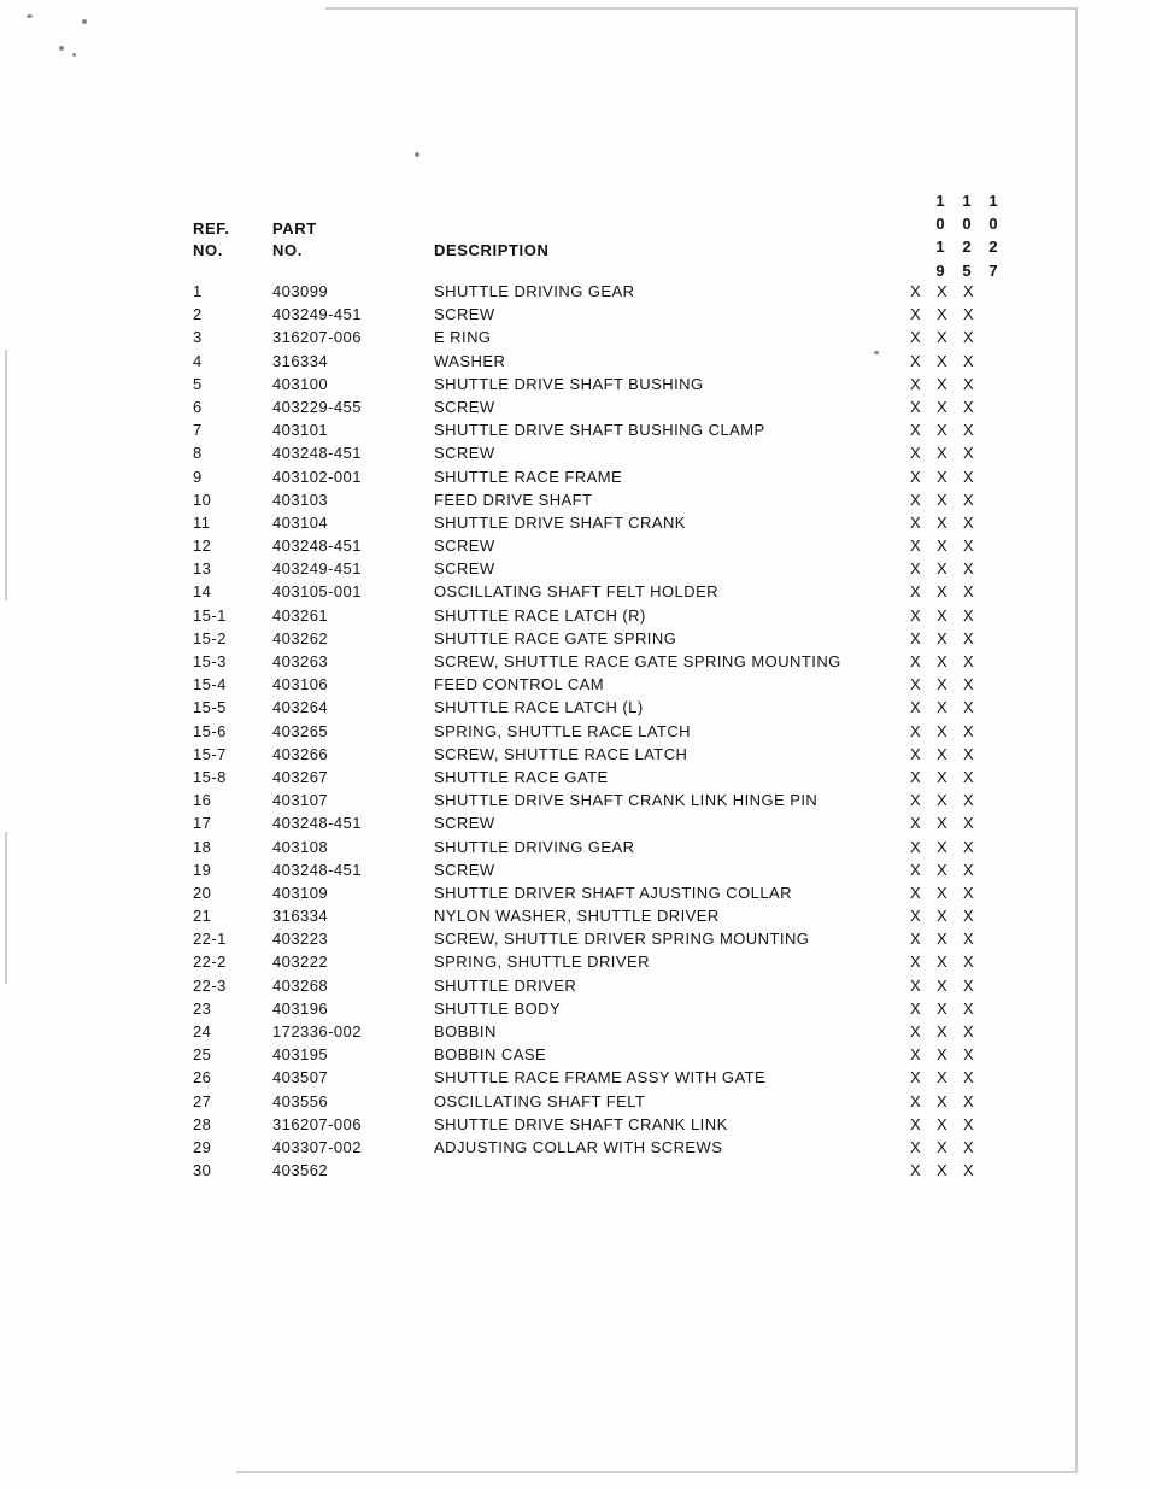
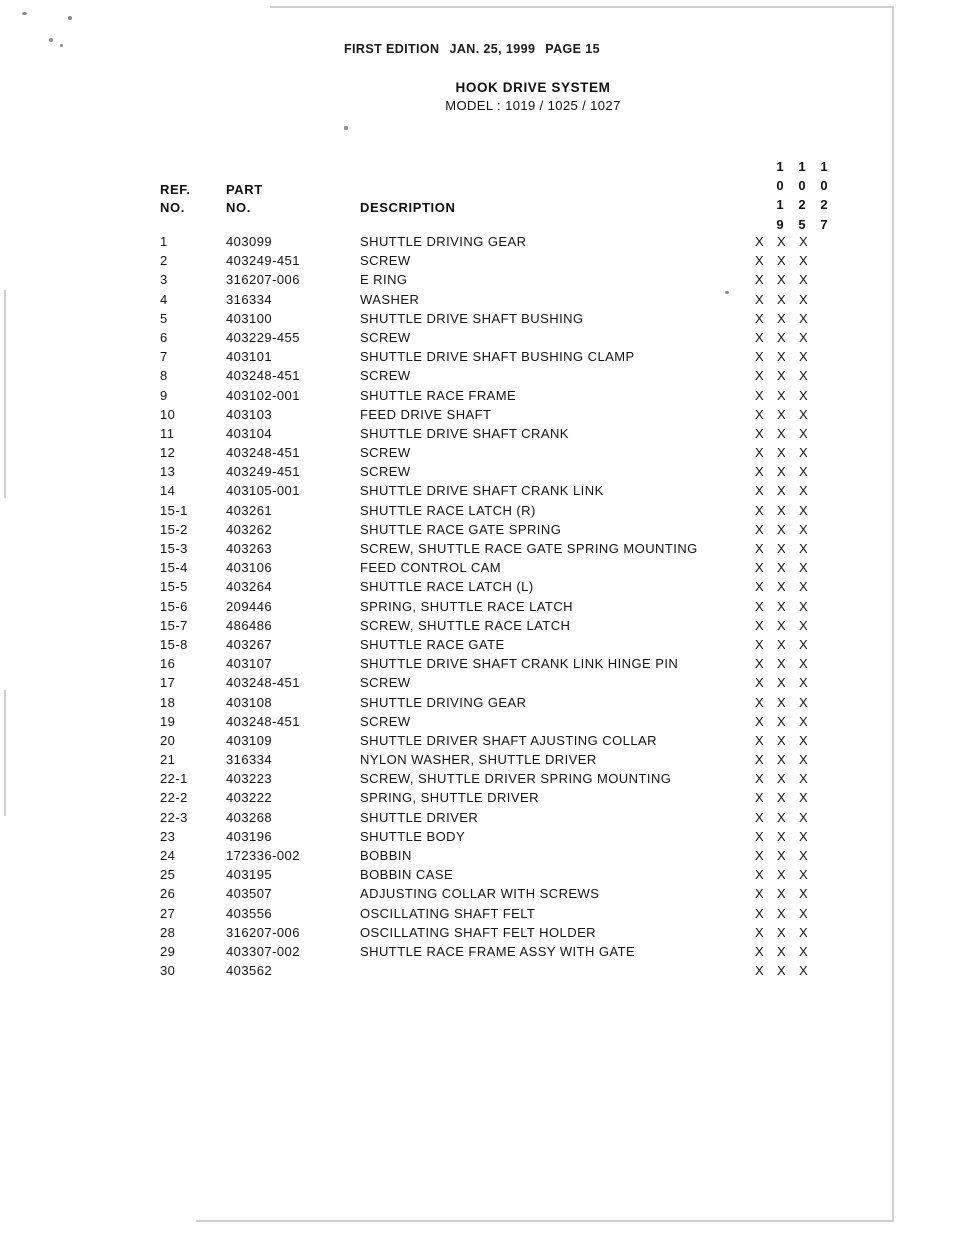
+ FIRST EDITION JAN. 25, 1999 PAGE 15
+ HOOK DRIVE SYSTEM
+ MODEL : 1019 / 1025 / 1027
  1 1 1
  0 0 0
  1 2 2
  9 5 7
  REF.
  NO.
  PART
  NO.
  DESCRIPTION
  1
  403099
  SHUTTLE DRIVING GEAR
  X X X
  2
  403249-451
  SCREW
  X X X
  3
  316207-006
  E RING
  X X X
  4
  316334
  WASHER
  X X X
  5
  403100
  SHUTTLE DRIVE SHAFT BUSHING
  X X X
  6
  403229-455
  SCREW
  X X X
  7
  403101
  SHUTTLE DRIVE SHAFT BUSHING CLAMP
  X X X
  8
  403248-451
  SCREW
  X X X
  9
  403102-001
  SHUTTLE RACE FRAME
  X X X
  10
  403103
  FEED DRIVE SHAFT
  X X X
  11
  403104
  SHUTTLE DRIVE SHAFT CRANK
  X X X
  12
  403248-451
  SCREW
  X X X
  13
  403249-451
  SCREW
  X X X
  14
  403105-001
- OSCILLATING SHAFT FELT HOLDER
+ SHUTTLE DRIVE SHAFT CRANK LINK
  X X X
  15-1
  403261
  SHUTTLE RACE LATCH (R)
  X X X
  15-2
  403262
  SHUTTLE RACE GATE SPRING
  X X X
  15-3
  403263
  SCREW, SHUTTLE RACE GATE SPRING MOUNTING
  X X X
  15-4
  403106
  FEED CONTROL CAM
  X X X
  15-5
  403264
  SHUTTLE RACE LATCH (L)
  X X X
  15-6
- 403265
+ 209446
  SPRING, SHUTTLE RACE LATCH
  X X X
  15-7
- 403266
+ 486486
  SCREW, SHUTTLE RACE LATCH
  X X X
  15-8
  403267
  SHUTTLE RACE GATE
  X X X
  16
  403107
  SHUTTLE DRIVE SHAFT CRANK LINK HINGE PIN
  X X X
  17
  403248-451
  SCREW
  X X X
  18
  403108
  SHUTTLE DRIVING GEAR
  X X X
  19
  403248-451
  SCREW
  X X X
  20
  403109
  SHUTTLE DRIVER SHAFT AJUSTING COLLAR
  X X X
  21
  316334
  NYLON WASHER, SHUTTLE DRIVER
  X X X
  22-1
  403223
  SCREW, SHUTTLE DRIVER SPRING MOUNTING
  X X X
  22-2
  403222
  SPRING, SHUTTLE DRIVER
  X X X
  22-3
  403268
  SHUTTLE DRIVER
  X X X
  23
  403196
  SHUTTLE BODY
  X X X
  24
  172336-002
  BOBBIN
  X X X
  25
  403195
  BOBBIN CASE
  X X X
  26
  403507
- SHUTTLE RACE FRAME ASSY WITH GATE
+ ADJUSTING COLLAR WITH SCREWS
  X X X
  27
  403556
  OSCILLATING SHAFT FELT
  X X X
  28
  316207-006
- SHUTTLE DRIVE SHAFT CRANK LINK
+ OSCILLATING SHAFT FELT HOLDER
  X X X
  29
  403307-002
- ADJUSTING COLLAR WITH SCREWS
+ SHUTTLE RACE FRAME ASSY WITH GATE
  X X X
  30
  403562
  X X X
